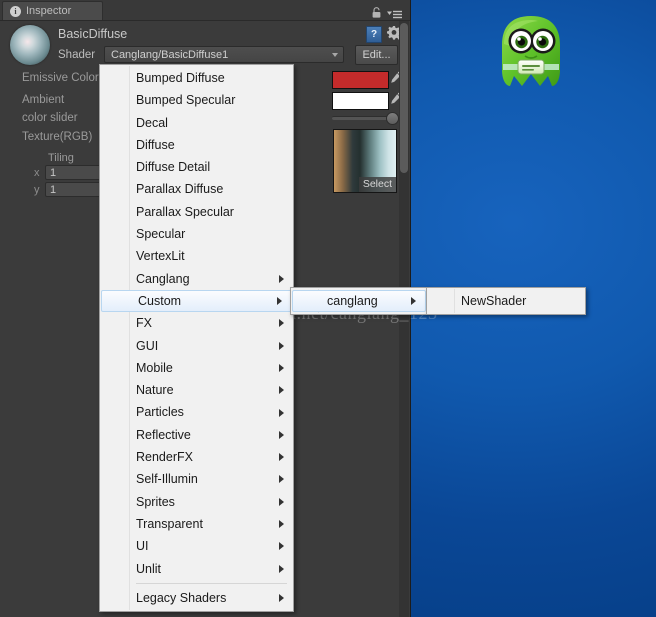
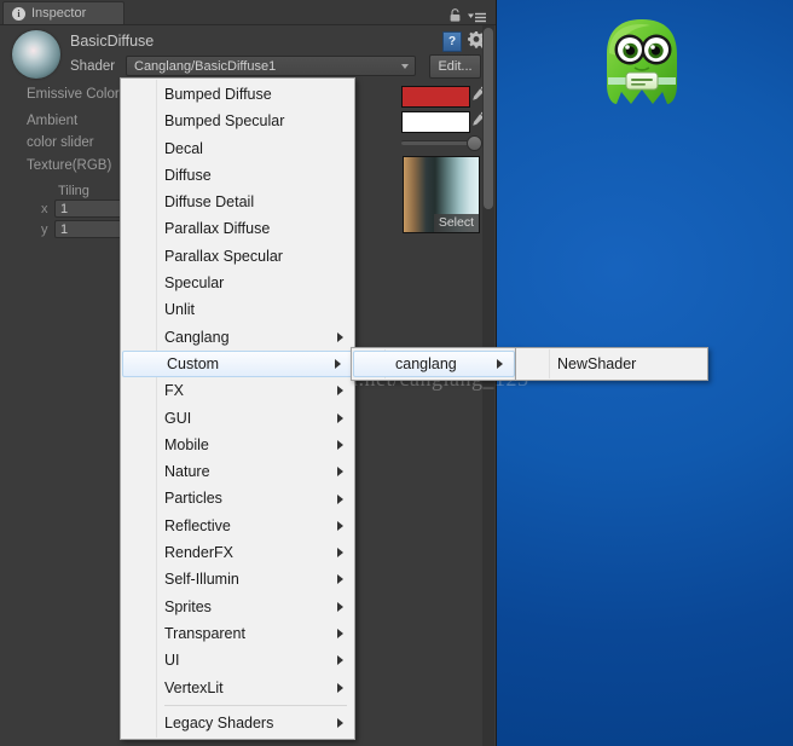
  i
  Inspector
  BasicDiffuse
  Shader
  Canglang/BasicDiffuse1
  Edit...
  ?
  Emissive Color
  Ambient
  color slider
  Texture(RGB)
  Tiling
  x
  1
  y
  1
  Select
  Bumped Diffuse
  Bumped Specular
  Decal
  Diffuse
  Diffuse Detail
  Parallax Diffuse
  Parallax Specular
  Specular
- VertexLit
+ Unlit
  Canglang
  Custom
  FX
  GUI
  Mobile
  Nature
  Particles
  Reflective
  RenderFX
  Self-Illumin
  Sprites
  Transparent
  UI
- Unlit
+ VertexLit
  Legacy Shaders
  canglang
  NewShader
